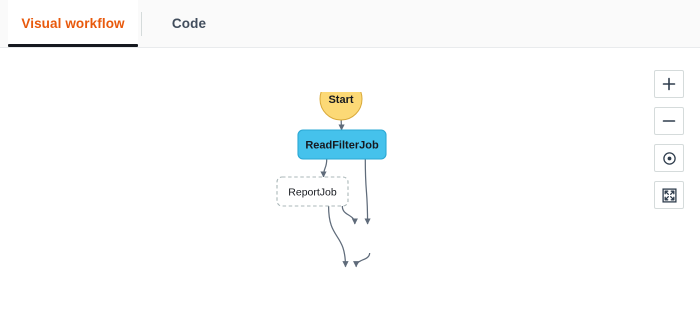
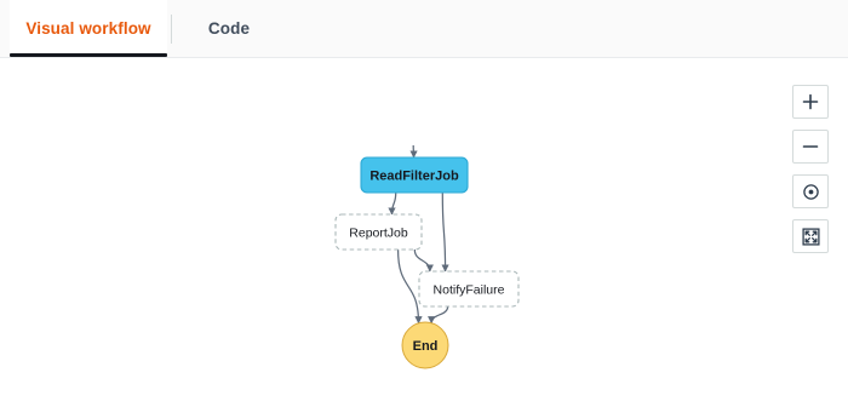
  Visual workflow
  Code
- Start
  ReadFilterJob
  ReportJob
+ NotifyFailure
+ End
